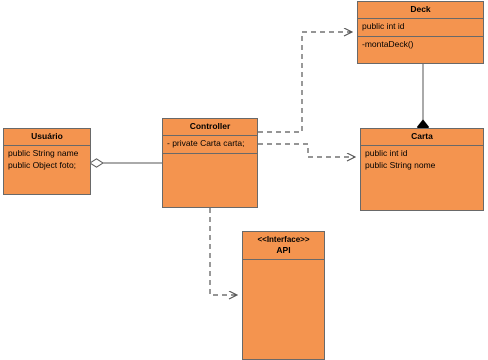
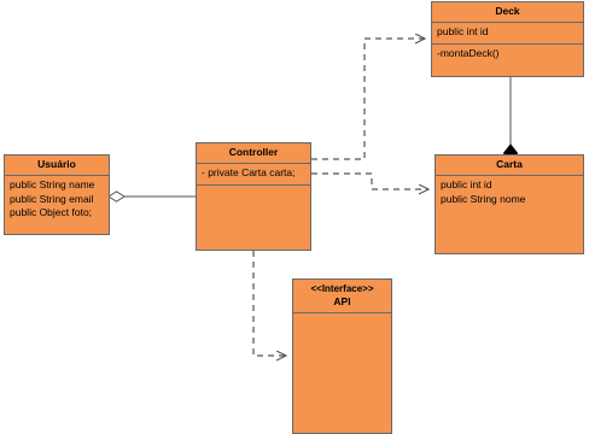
  Usuário
  public String name
+ public String email
  public Object foto;
  Controller
  - private Carta carta;
  Deck
  public int id
  -montaDeck()
  Carta
  public int id
  public String nome
  <<Interface>>
  API
